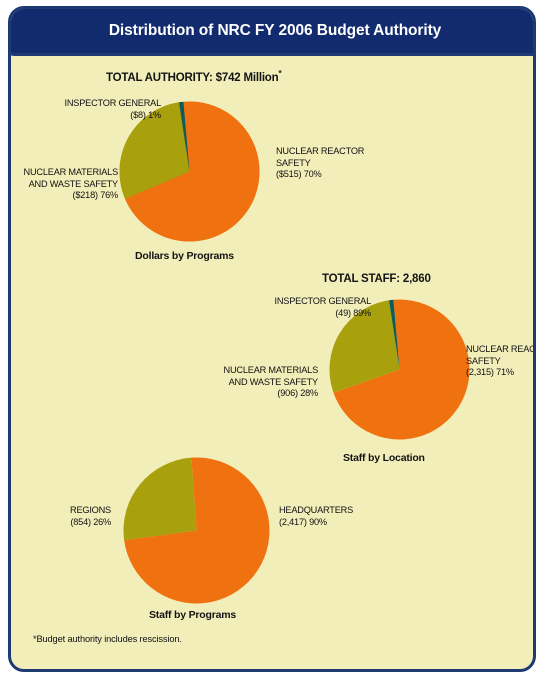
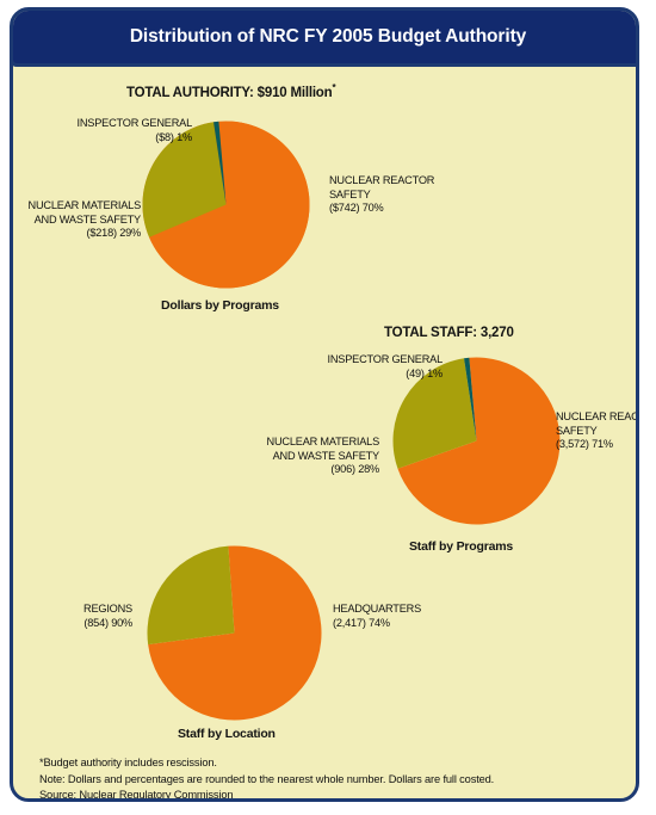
- Distribution of NRC FY 2006 Budget Authority
+ Distribution of NRC FY 2005 Budget Authority
- TOTAL AUTHORITY: $742 Million*
+ TOTAL AUTHORITY: $910 Million*
  INSPECTOR GENERAL
  ($8) 1%
  NUCLEAR MATERIALS
  AND WASTE SAFETY
- ($218) 76%
+ ($218) 29%
  NUCLEAR REACTOR
  SAFETY
- ($515) 70%
+ ($742) 70%
  Dollars by Programs
- TOTAL STAFF: 2,860
+ TOTAL STAFF: 3,270
  INSPECTOR GENERAL
- (49) 89%
+ (49) 1%
  NUCLEAR MATERIALS
  AND WASTE SAFETY
  (906) 28%
  NUCLEAR REAC
  SAFETY
- (2,315) 71%
+ (3,572) 71%
- Staff by Location
+ Staff by Programs
  REGIONS
- (854) 26%
+ (854) 90%
  HEADQUARTERS
- (2,417) 90%
+ (2,417) 74%
- Staff by Programs
+ Staff by Location
  *Budget authority includes rescission.
+ Note: Dollars and percentages are rounded to the nearest whole number. Dollars are full costed.
+ Source: Nuclear Regulatory Commission
